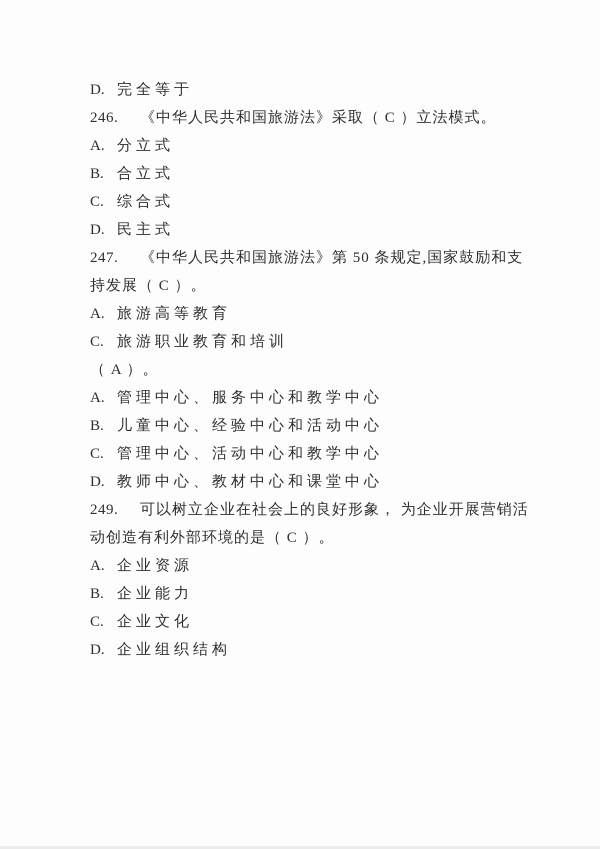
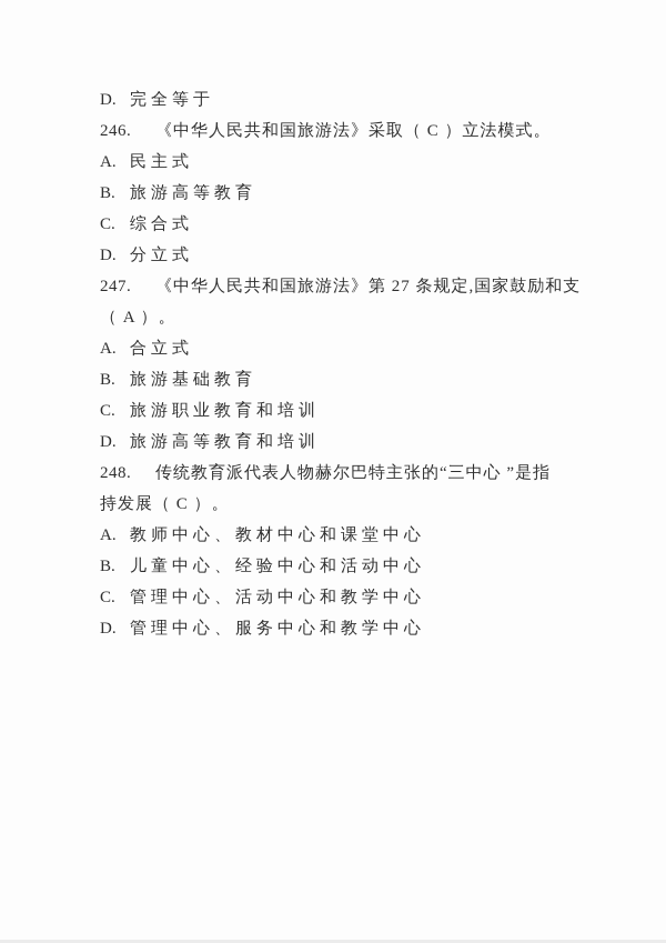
  D. 完全等于
  246. 《中华人民共和国旅游法》采取（ C ）立法模式。
- A. 分立式
+ A. 民主式
- B. 合立式
+ B. 旅游高等教育
  C. 综合式
- D. 民主式
+ D. 分立式
- 247. 《中华人民共和国旅游法》第 50 条规定,国家鼓励和支
+ 247. 《中华人民共和国旅游法》第 27 条规定,国家鼓励和支
- 持发展（ C ）。
+ （ A ）。
- A. 旅游高等教育
+ A. 合立式
+ B. 旅游基础教育
  C. 旅游职业教育和培训
+ D. 旅游高等教育和培训
+ 248. 传统教育派代表人物赫尔巴特主张的“三中心 ”是指
- （ A ）。
+ 持发展（ C ）。
- A. 管理中心、服务中心和教学中心
+ A. 教师中心、教材中心和课堂中心
  B. 儿童中心、经验中心和活动中心
  C. 管理中心、活动中心和教学中心
- D. 教师中心、教材中心和课堂中心
+ D. 管理中心、服务中心和教学中心
- 249. 可以树立企业在社会上的良好形象， 为企业开展营销活
- 动创造有利外部环境的是（ C ）。
- A. 企业资源
- B. 企业能力
- C. 企业文化
- D. 企业组织结构
